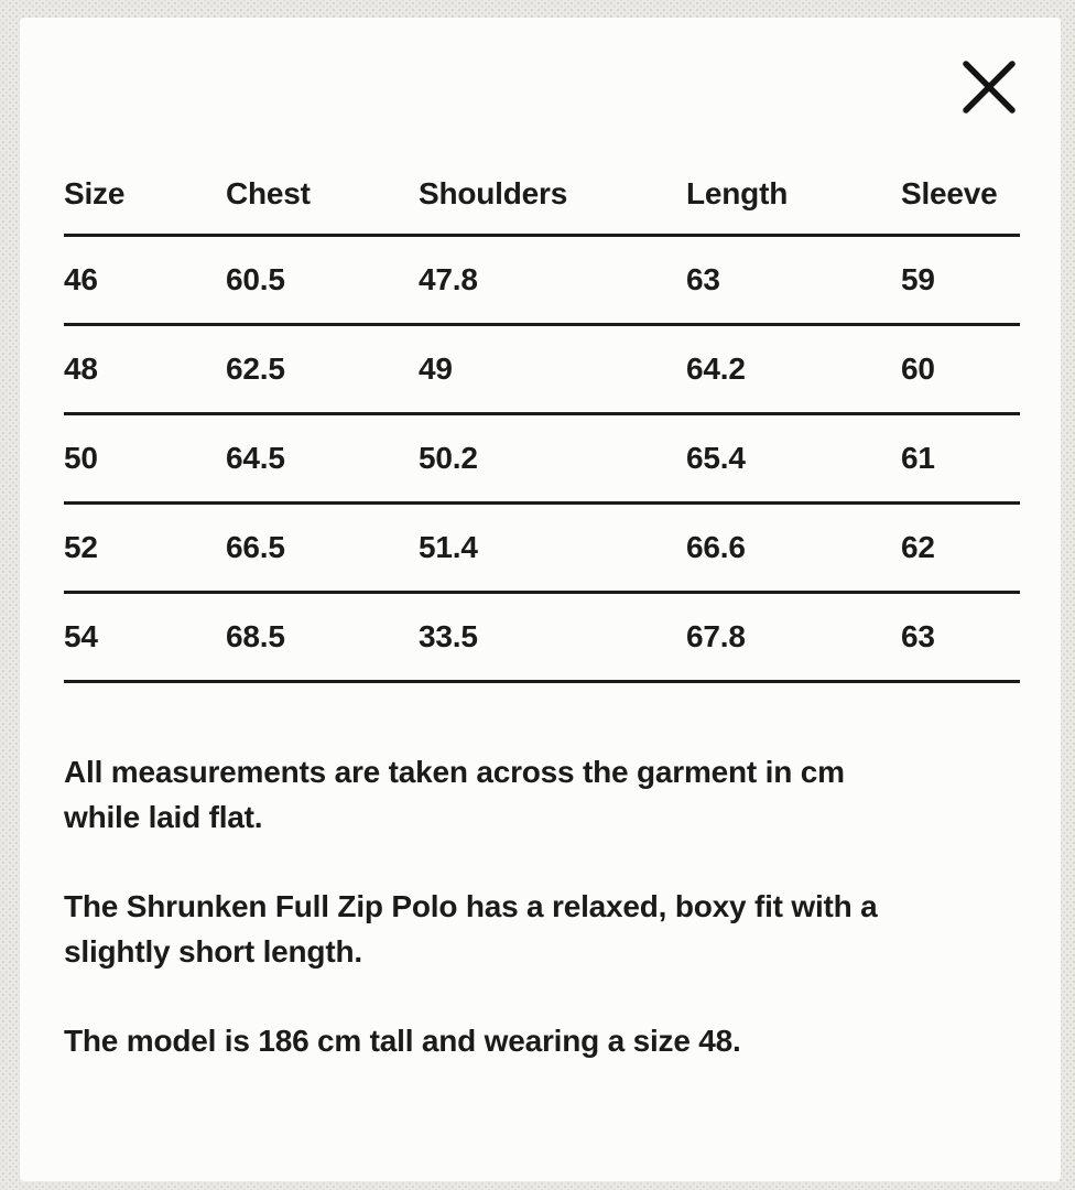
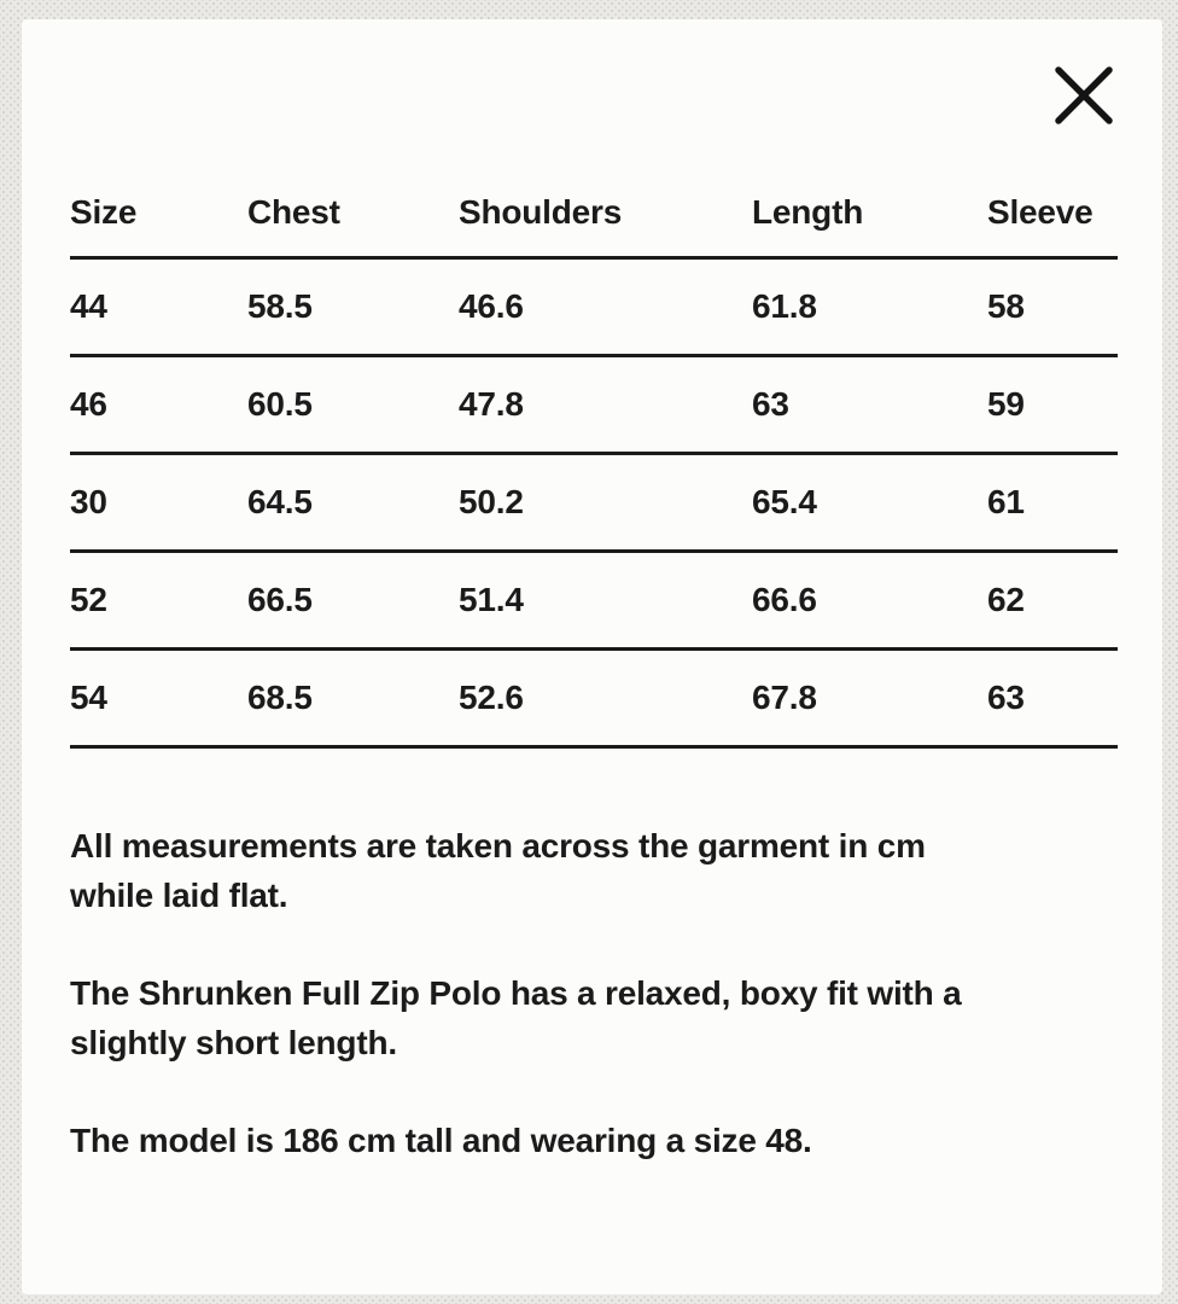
  Size	Chest	Shoulders	Length	Sleeve
+ 44	58.5	46.6	61.8	58
  46	60.5	47.8	63	59
- 48	62.5	49	64.2	60
- 50	64.5	50.2	65.4	61
+ 30	64.5	50.2	65.4	61
  52	66.5	51.4	66.6	62
- 54	68.5	33.5	67.8	63
+ 54	68.5	52.6	67.8	63
  All measurements are taken across the garment in cm
  while laid flat.
  The Shrunken Full Zip Polo has a relaxed, boxy fit with a
  slightly short length.
  The model is 186 cm tall and wearing a size 48.
